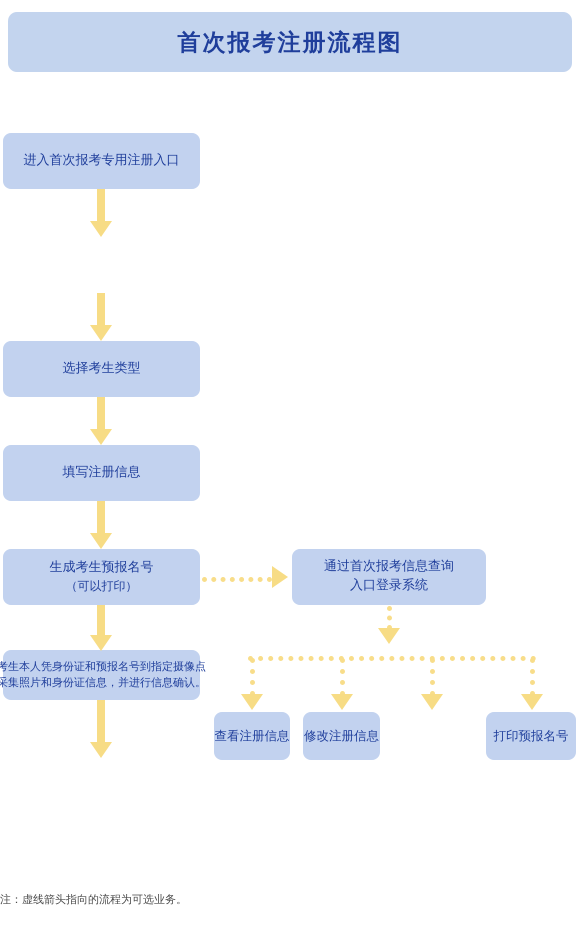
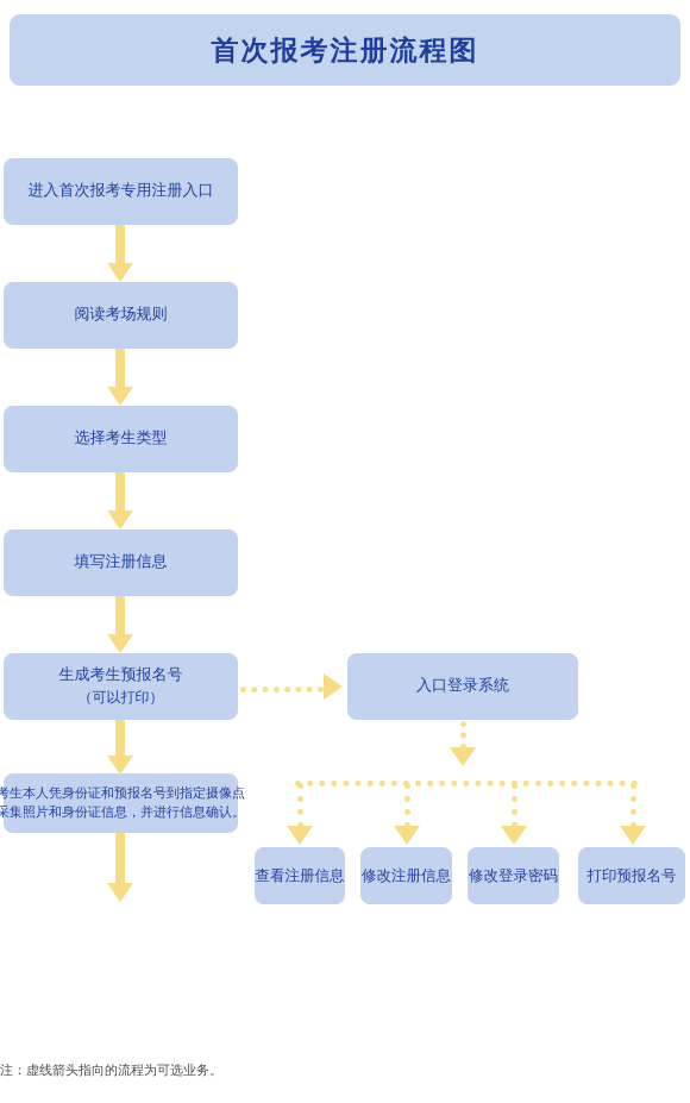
  首次报考注册流程图
  进入首次报考专用注册入口
+ 阅读考场规则
  选择考生类型
  填写注册信息
  生成考生预报名号
  （可以打印）
  考生本人凭身份证和预报名号到指定摄像点
  采集照片和身份证信息，并进行信息确认。
- 通过首次报考信息查询
  入口登录系统
  查看注册信息
  修改注册信息
+ 修改登录密码
  打印预报名号
  注：虚线箭头指向的流程为可选业务。
